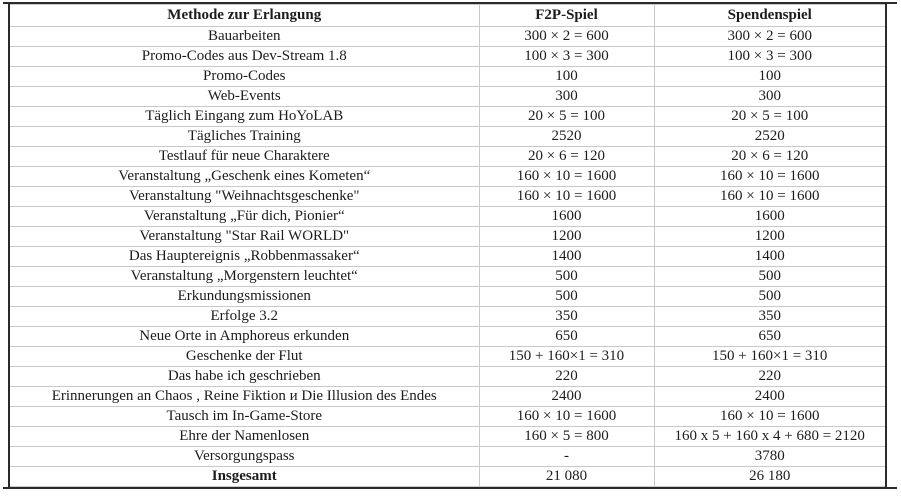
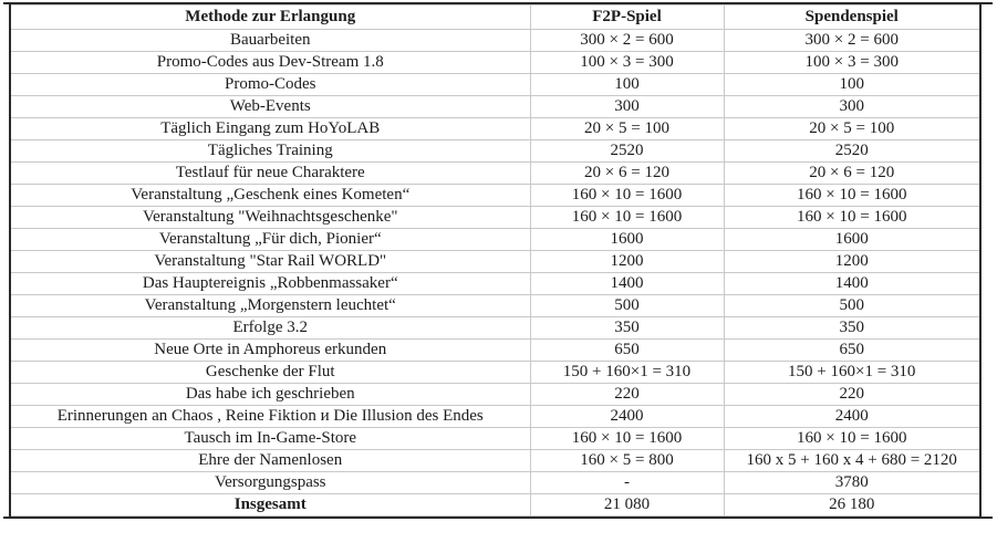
  Methode zur Erlangung	F2P-Spiel	Spendenspiel
  Bauarbeiten	300 × 2 = 600	300 × 2 = 600
  Promo-Codes aus Dev-Stream 1.8	100 × 3 = 300	100 × 3 = 300
  Promo-Codes	100	100
  Web-Events	300	300
  Täglich Eingang zum HoYoLAB	20 × 5 = 100	20 × 5 = 100
  Tägliches Training	2520	2520
  Testlauf für neue Charaktere	20 × 6 = 120	20 × 6 = 120
  Veranstaltung „Geschenk eines Kometen“	160 × 10 = 1600	160 × 10 = 1600
  Veranstaltung "Weihnachtsgeschenke"	160 × 10 = 1600	160 × 10 = 1600
  Veranstaltung „Für dich, Pionier“	1600	1600
  Veranstaltung "Star Rail WORLD"	1200	1200
  Das Hauptereignis „Robbenmassaker“	1400	1400
  Veranstaltung „Morgenstern leuchtet“	500	500
- Erkundungsmissionen	500	500
  Erfolge 3.2	350	350
  Neue Orte in Amphoreus erkunden	650	650
  Geschenke der Flut	150 + 160×1 = 310	150 + 160×1 = 310
  Das habe ich geschrieben	220	220
  Erinnerungen an Chaos , Reine Fiktion и Die Illusion des Endes	2400	2400
  Tausch im In-Game-Store	160 × 10 = 1600	160 × 10 = 1600
  Ehre der Namenlosen	160 × 5 = 800	160 x 5 + 160 x 4 + 680 = 2120
  Versorgungspass	-	3780
  Insgesamt	21 080	26 180
